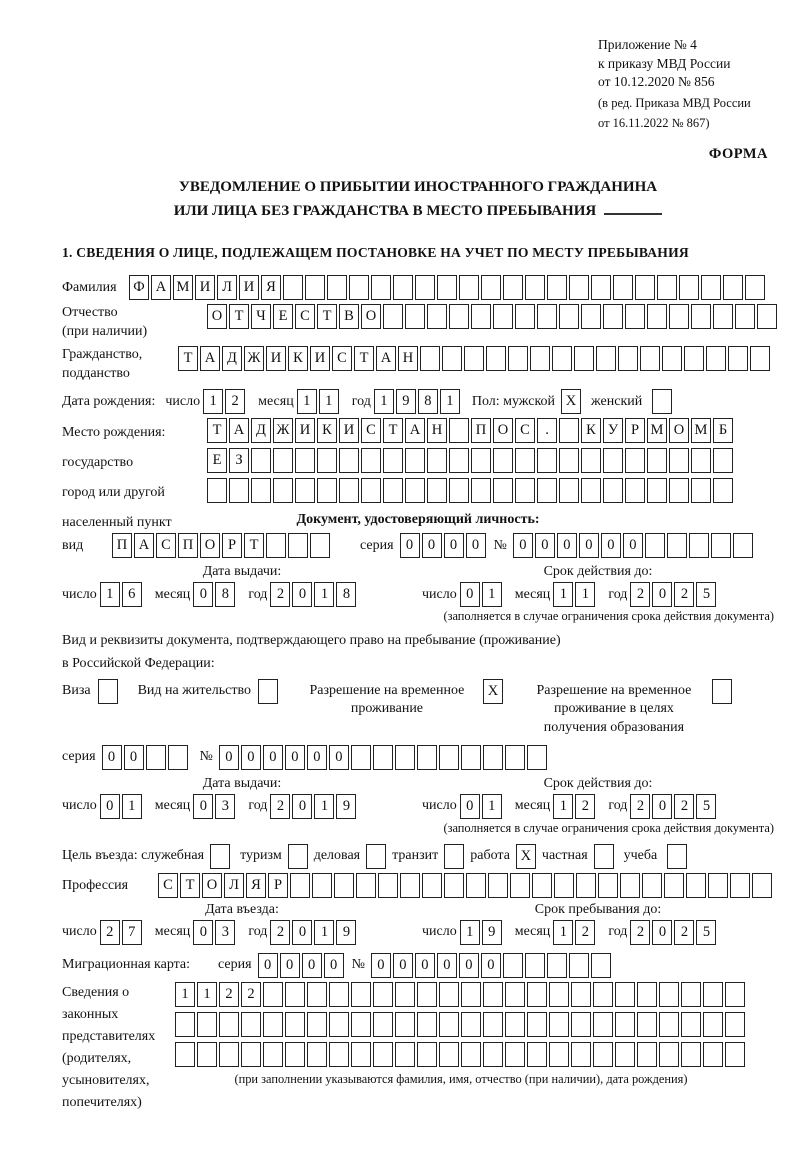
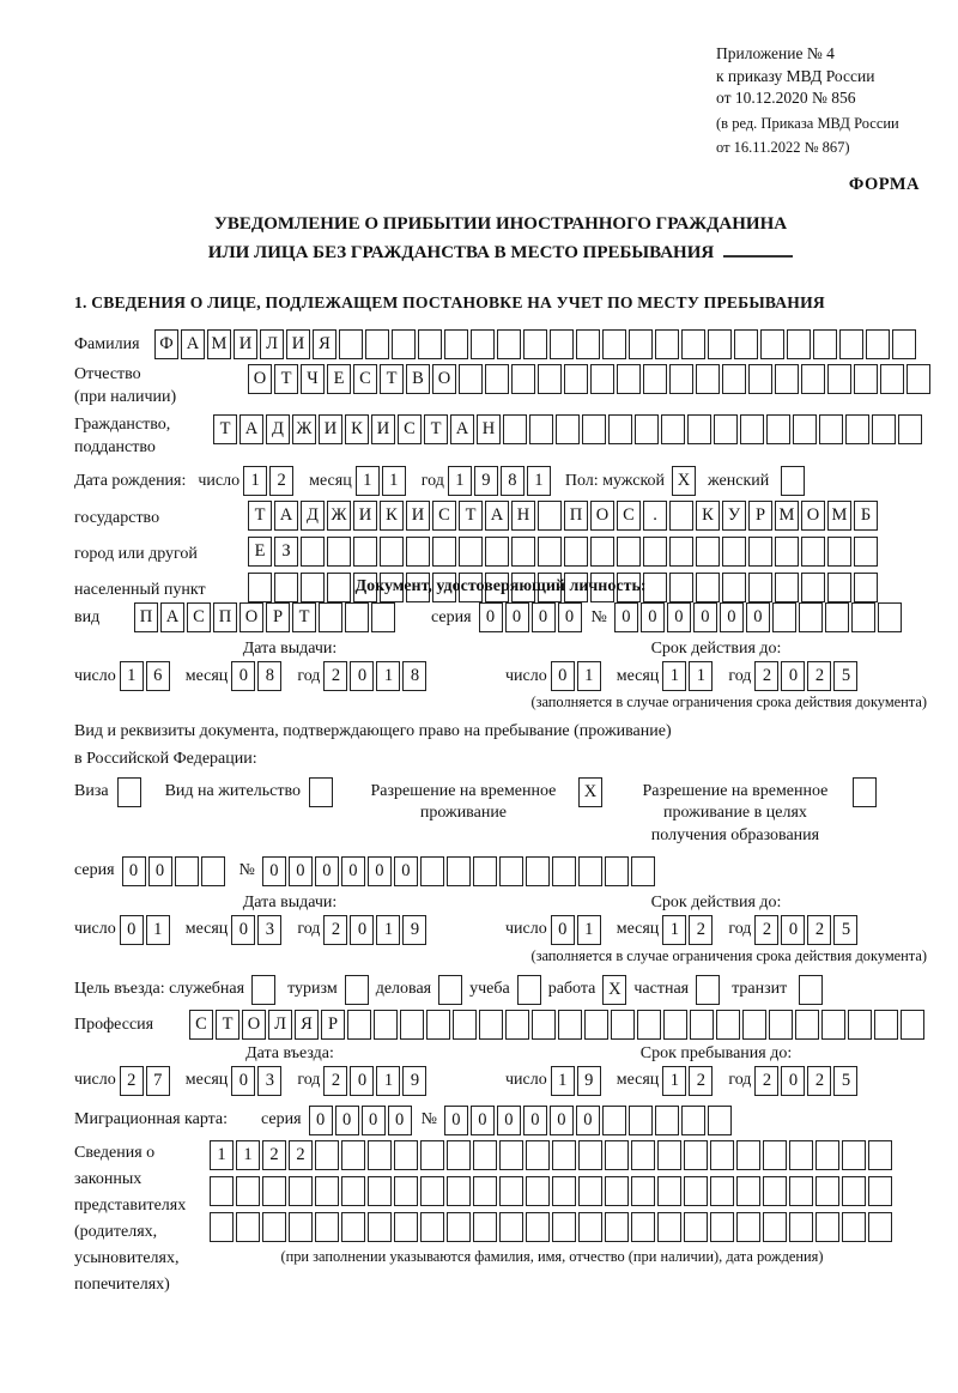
  Приложение № 4
  к приказу МВД России
  от 10.12.2020 № 856
  (в ред. Приказа МВД России
  от 16.11.2022 № 867)
  ФОРМА
  УВЕДОМЛЕНИЕ О ПРИБЫТИИ ИНОСТРАННОГО ГРАЖДАНИНА
  ИЛИ ЛИЦА БЕЗ ГРАЖДАНСТВА В МЕСТО ПРЕБЫВАНИЯ
  1. СВЕДЕНИЯ О ЛИЦЕ, ПОДЛЕЖАЩЕМ ПОСТАНОВКЕ НА УЧЕТ ПО МЕСТУ ПРЕБЫВАНИЯ
  Фамилия
  Ф А М И Л И Я
  Отчество
  (при наличии)
  О Т Ч Е С Т В О
  Гражданство,
  подданство
  Т А Д Ж И К И С Т А Н
  Дата рождения:
  число
  1 2
  месяц
  1 1
  год
  1 9 8 1
  Пол: мужской
  X
  женский
- Место рождения:
  государство
  город или другой
  населенный пункт
  Т А Д Ж И К И С Т А Н П О С . К У Р М О М Б
  Е З
  Документ, удостоверяющий личность:
  вид
  П А С П О Р Т
  серия
  0 0 0 0
  №
  0 0 0 0 0 0
  Дата выдачи:
  число
  1 6
  месяц
  0 8
  год
  2 0 1 8
  Срок действия до:
  число
  0 1
  месяц
  1 1
  год
  2 0 2 5
  (заполняется в случае ограничения срока действия документа)
  Вид и реквизиты документа, подтверждающего право на пребывание (проживание)
  в Российской Федерации:
  Виза
  Вид на жительство
  Разрешение на временное проживание
  X
  Разрешение на временное проживание в целях получения образования
  серия
  0 0
  №
  0 0 0 0 0 0
  Дата выдачи:
  число
  0 1
  месяц
  0 3
  год
  2 0 1 9
  Срок действия до:
  число
  0 1
  месяц
  1 2
  год
  2 0 2 5
  (заполняется в случае ограничения срока действия документа)
  Цель въезда: служебная
  туризм
  деловая
- транзит
+ учеба
  работа
  X
  частная
- учеба
+ транзит
  Профессия
  С Т О Л Я Р
  Дата въезда:
  число
  2 7
  месяц
  0 3
  год
  2 0 1 9
  Срок пребывания до:
  число
  1 9
  месяц
  1 2
  год
  2 0 2 5
  Миграционная карта:
  серия
  0 0 0 0
  №
  0 0 0 0 0 0
  Сведения о
  законных
  представителях
  (родителях,
  усыновителях,
  попечителях)
  1 1 2 2
  (при заполнении указываются фамилия, имя, отчество (при наличии), дата рождения)
